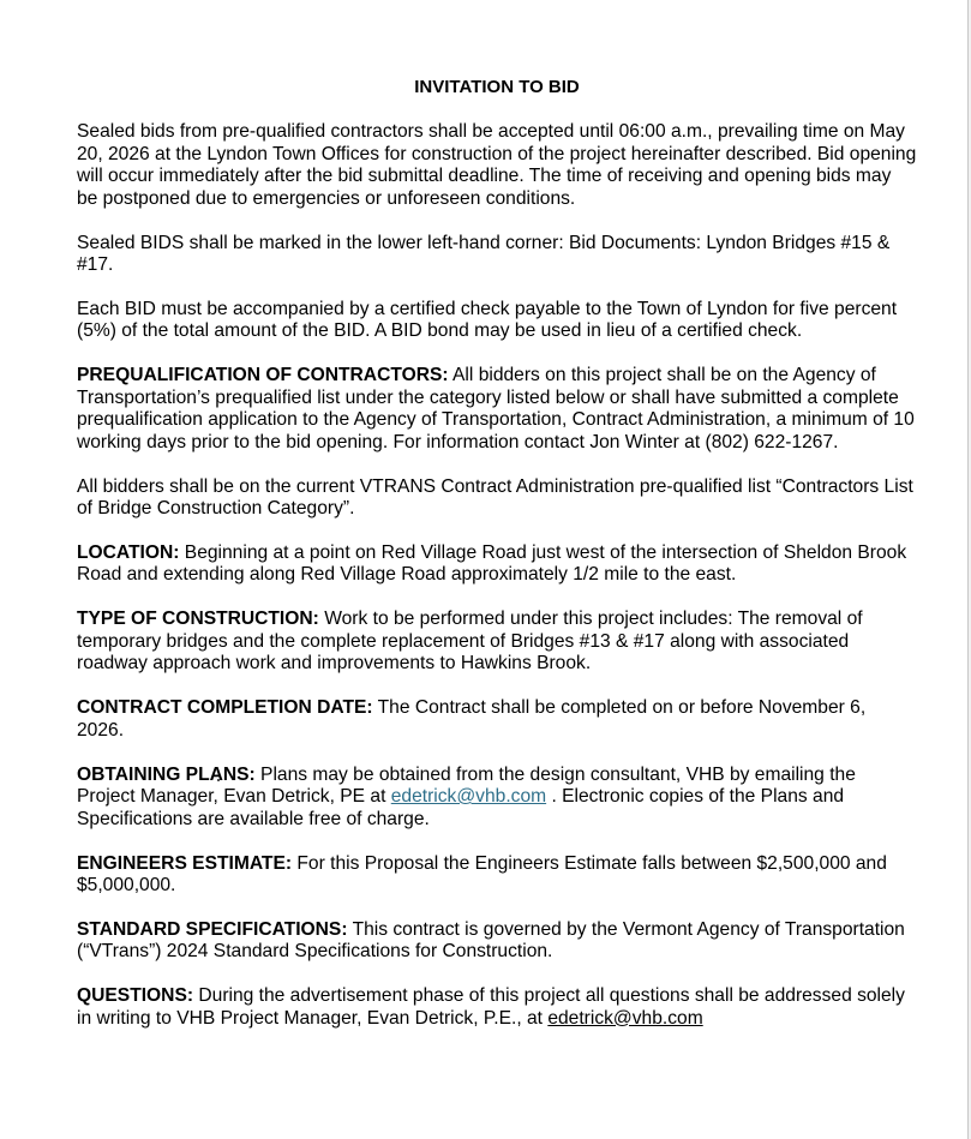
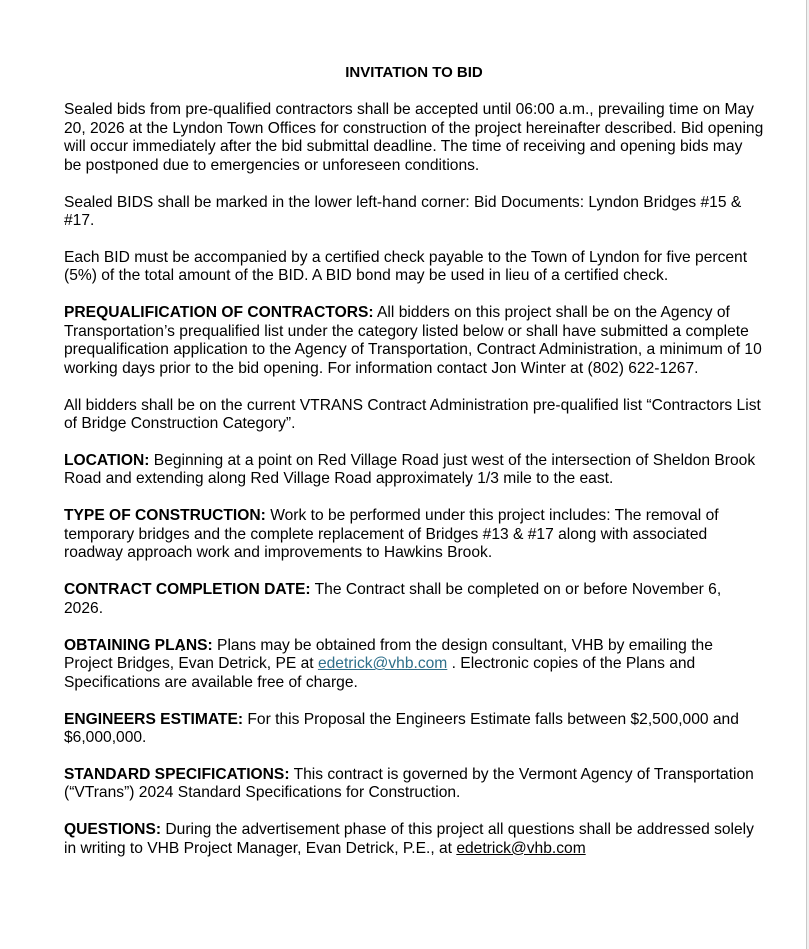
  INVITATION TO BID
  Sealed bids from pre-qualified contractors shall be accepted until 06:00 a.m., prevailing time on May 20, 2026 at the Lyndon Town Offices for construction of the project hereinafter described. Bid opening will occur immediately after the bid submittal deadline. The time of receiving and opening bids may be postponed due to emergencies or unforeseen conditions.
  Sealed BIDS shall be marked in the lower left-hand corner: Bid Documents: Lyndon Bridges #15 & #17.
  Each BID must be accompanied by a certified check payable to the Town of Lyndon for five percent (5%) of the total amount of the BID. A BID bond may be used in lieu of a certified check.
  PREQUALIFICATION OF CONTRACTORS: All bidders on this project shall be on the Agency of Transportation’s prequalified list under the category listed below or shall have submitted a complete prequalification application to the Agency of Transportation, Contract Administration, a minimum of 10 working days prior to the bid opening. For information contact Jon Winter at (802) 622-1267.
  All bidders shall be on the current VTRANS Contract Administration pre-qualified list “Contractors List of Bridge Construction Category”.
- LOCATION: Beginning at a point on Red Village Road just west of the intersection of Sheldon Brook Road and extending along Red Village Road approximately 1/2 mile to the east.
+ LOCATION: Beginning at a point on Red Village Road just west of the intersection of Sheldon Brook Road and extending along Red Village Road approximately 1/3 mile to the east.
  TYPE OF CONSTRUCTION: Work to be performed under this project includes: The removal of temporary bridges and the complete replacement of Bridges #13 & #17 along with associated roadway approach work and improvements to Hawkins Brook.
  CONTRACT COMPLETION DATE: The Contract shall be completed on or before November 6, 2026.
- OBTAINING PLANS: Plans may be obtained from the design consultant, VHB by emailing the Project Manager, Evan Detrick, PE at edetrick@vhb.com . Electronic copies of the Plans and Specifications are available free of charge.
+ OBTAINING PLANS: Plans may be obtained from the design consultant, VHB by emailing the Project Bridges, Evan Detrick, PE at edetrick@vhb.com . Electronic copies of the Plans and Specifications are available free of charge.
- ENGINEERS ESTIMATE: For this Proposal the Engineers Estimate falls between $2,500,000 and $5,000,000.
+ ENGINEERS ESTIMATE: For this Proposal the Engineers Estimate falls between $2,500,000 and $6,000,000.
  STANDARD SPECIFICATIONS: This contract is governed by the Vermont Agency of Transportation (“VTrans”) 2024 Standard Specifications for Construction.
  QUESTIONS: During the advertisement phase of this project all questions shall be addressed solely in writing to VHB Project Manager, Evan Detrick, P.E., at edetrick@vhb.com
